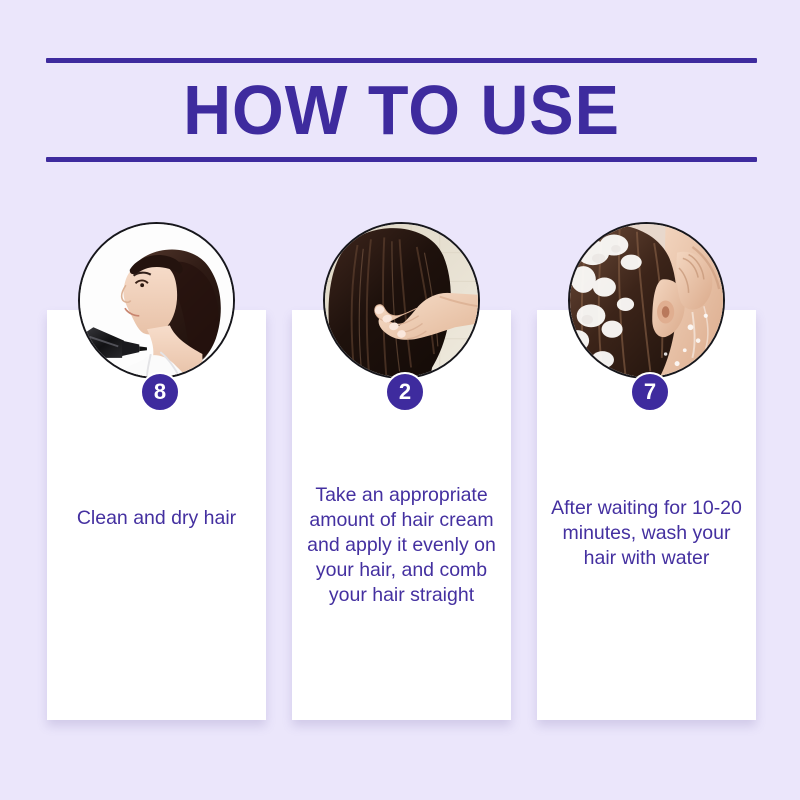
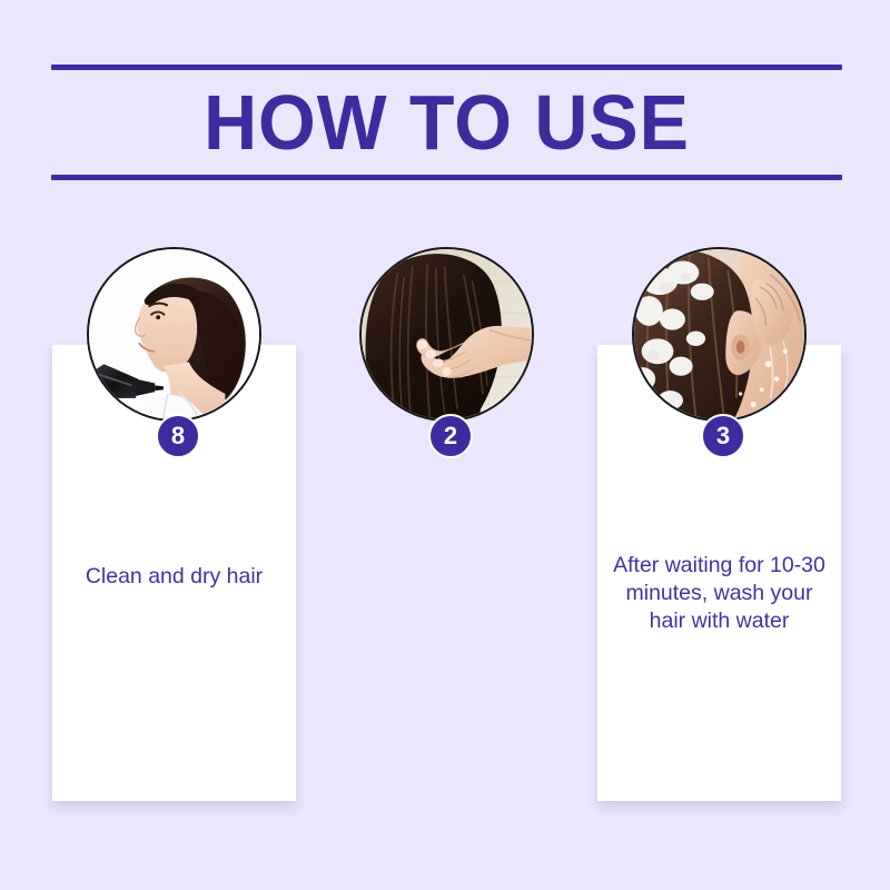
  HOW TO USE
  Clean and dry hair
  8
- Take an appropriate amount of hair cream and apply it evenly on your hair, and comb your hair straight
  2
- After waiting for 10-20 minutes, wash your hair with water
+ After waiting for 10-30 minutes, wash your hair with water
- 7
+ 3
